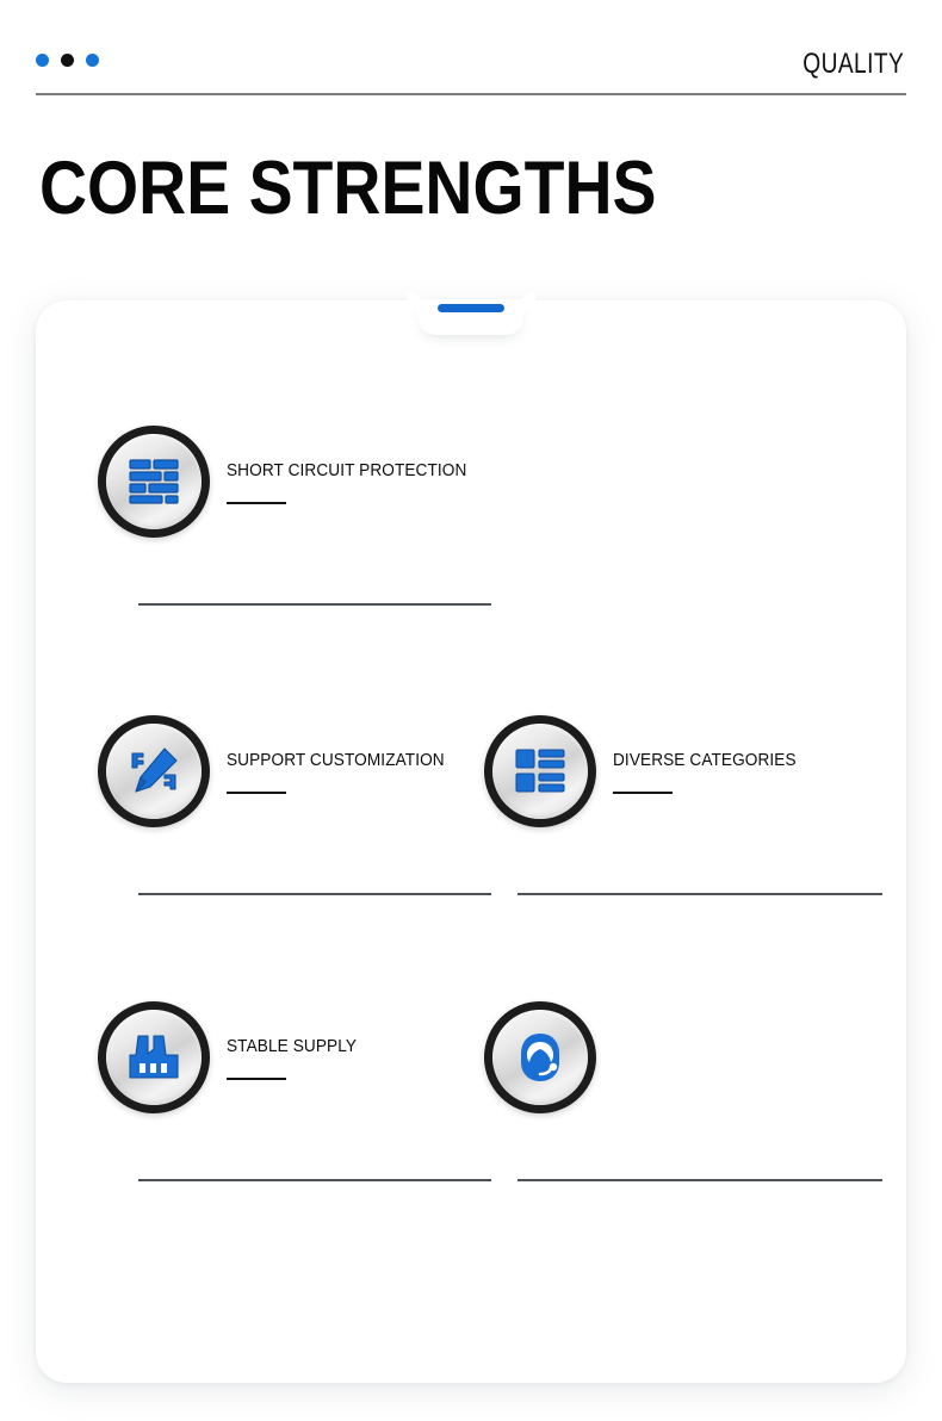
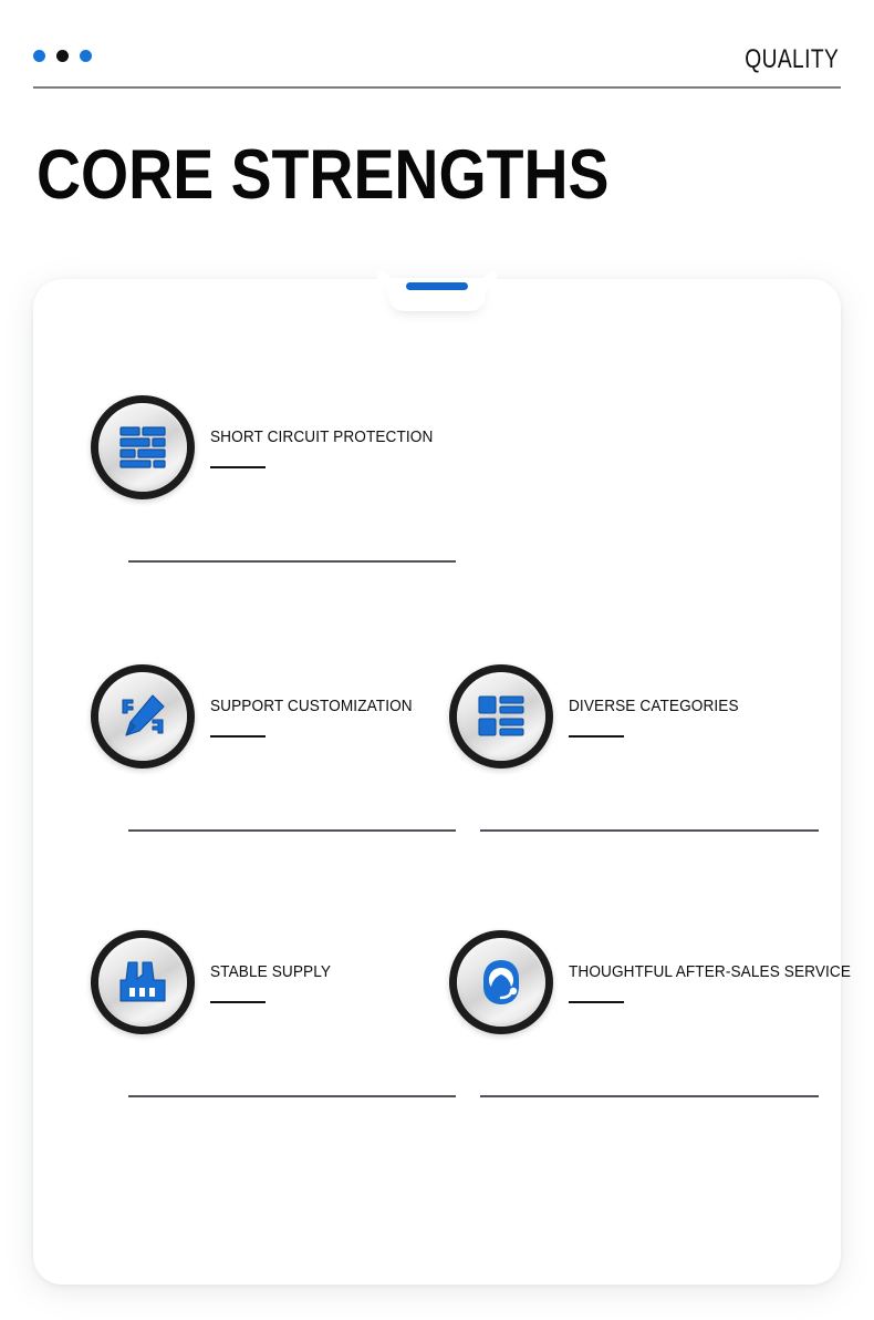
  QUALITY
  CORE STRENGTHS
  SHORT CIRCUIT PROTECTION
  SUPPORT CUSTOMIZATION
  DIVERSE CATEGORIES
  STABLE SUPPLY
+ THOUGHTFUL AFTER-SALES SERVICE
